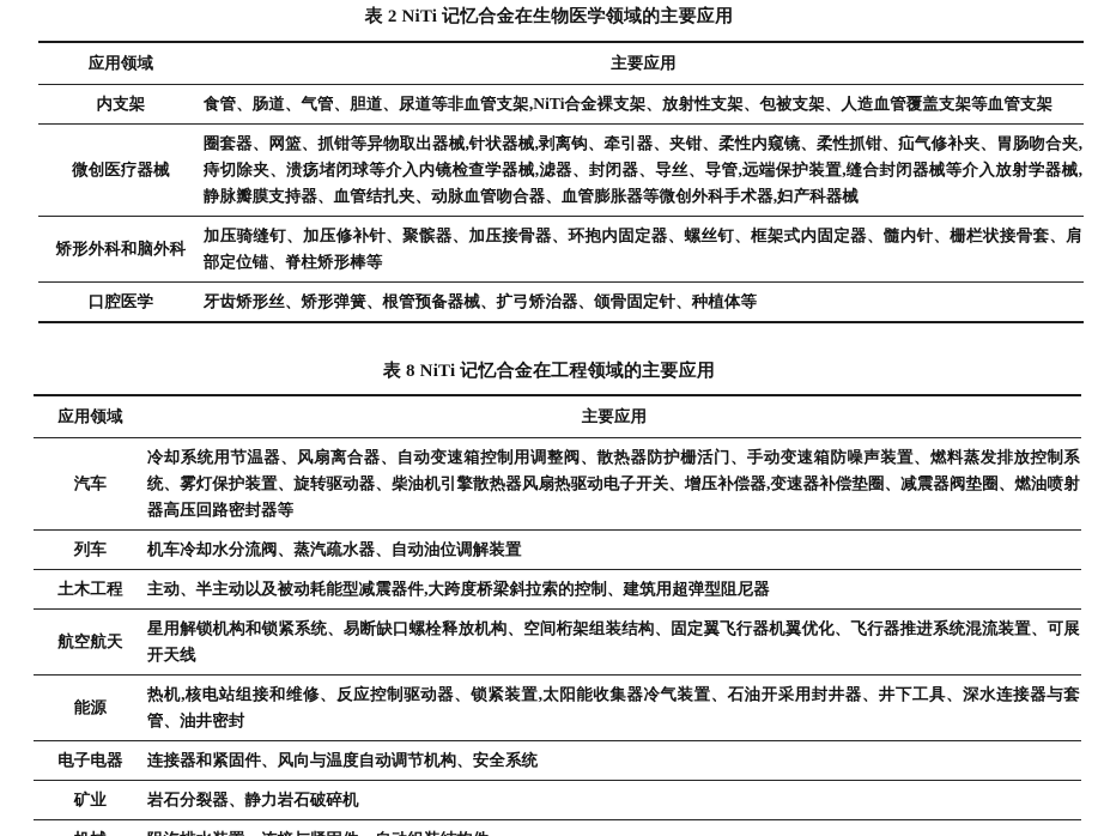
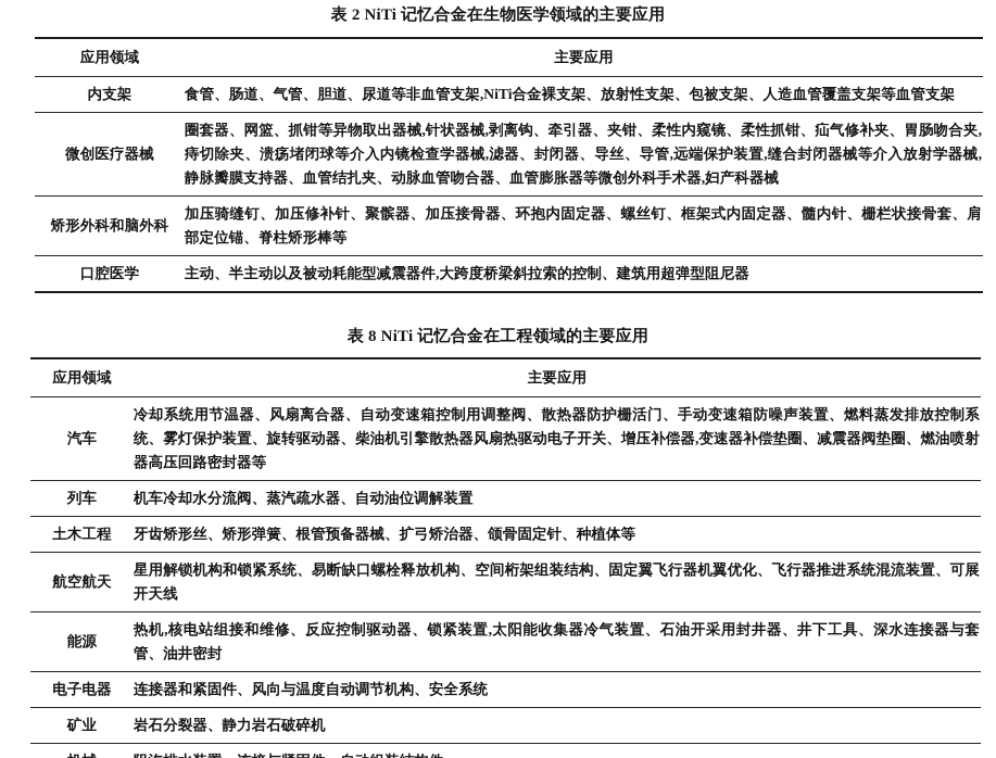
  表 2 NiTi 记忆合金在生物医学领域的主要应用
  应用领域	主要应用
  内支架	食管、肠道、气管、胆道、尿道等非血管支架,NiTi合金裸支架、放射性支架、包被支架、人造血管覆盖支架等血管支架
  微创医疗器械	圈套器、网篮、抓钳等异物取出器械,针状器械,剥离钩、牵引器、夹钳、柔性内窥镜、柔性抓钳、疝气修补夹、胃肠吻合夹,痔切除夹、溃疡堵闭球等介入内镜检查学器械,滤器、封闭器、导丝、导管,远端保护装置,缝合封闭器械等介入放射学器械,静脉瓣膜支持器、血管结扎夹、动脉血管吻合器、血管膨胀器等微创外科手术器,妇产科器械
  矫形外科和脑外科	加压骑缝钉、加压修补针、聚髌器、加压接骨器、环抱内固定器、螺丝钉、框架式内固定器、髓内针、栅栏状接骨套、肩部定位锚、脊柱矫形棒等
- 口腔医学	牙齿矫形丝、矫形弹簧、根管预备器械、扩弓矫治器、颌骨固定针、种植体等
+ 口腔医学	主动、半主动以及被动耗能型减震器件,大跨度桥梁斜拉索的控制、建筑用超弹型阻尼器
  表 8 NiTi 记忆合金在工程领域的主要应用
  应用领域	主要应用
  汽车	冷却系统用节温器、风扇离合器、自动变速箱控制用调整阀、散热器防护栅活门、手动变速箱防噪声装置、燃料蒸发排放控制系统、雾灯保护装置、旋转驱动器、柴油机引擎散热器风扇热驱动电子开关、增压补偿器,变速器补偿垫圈、减震器阀垫圈、燃油喷射器高压回路密封器等
  列车	机车冷却水分流阀、蒸汽疏水器、自动油位调解装置
- 土木工程	主动、半主动以及被动耗能型减震器件,大跨度桥梁斜拉索的控制、建筑用超弹型阻尼器
+ 土木工程	牙齿矫形丝、矫形弹簧、根管预备器械、扩弓矫治器、颌骨固定针、种植体等
  航空航天	星用解锁机构和锁紧系统、易断缺口螺栓释放机构、空间桁架组装结构、固定翼飞行器机翼优化、飞行器推进系统混流装置、可展开天线
  能源	热机,核电站组接和维修、反应控制驱动器、锁紧装置,太阳能收集器冷气装置、石油开采用封井器、井下工具、深水连接器与套管、油井密封
  电子电器	连接器和紧固件、风向与温度自动调节机构、安全系统
  矿业	岩石分裂器、静力岩石破碎机
